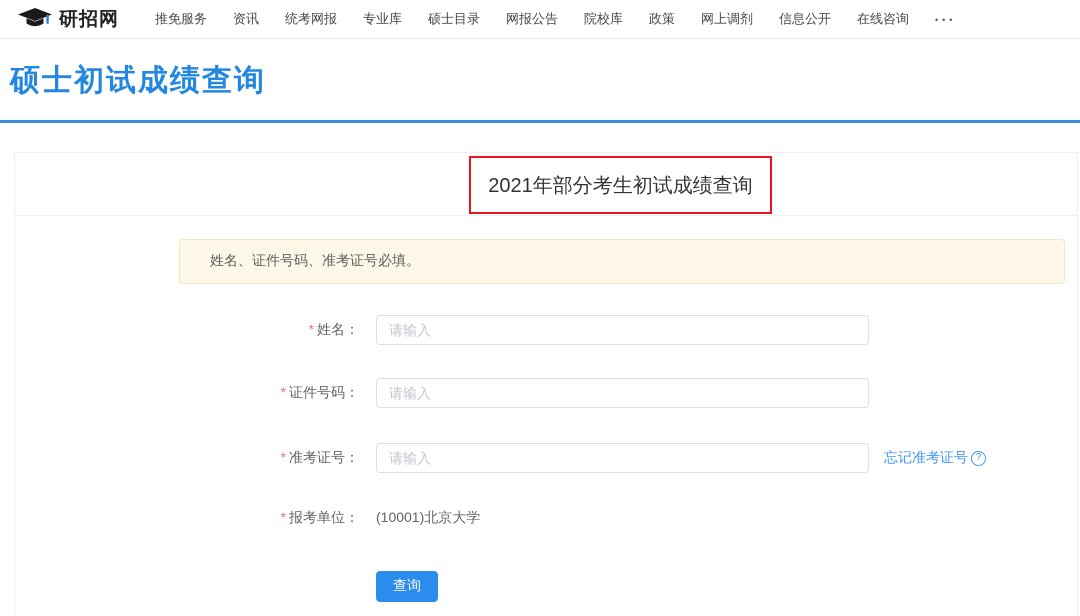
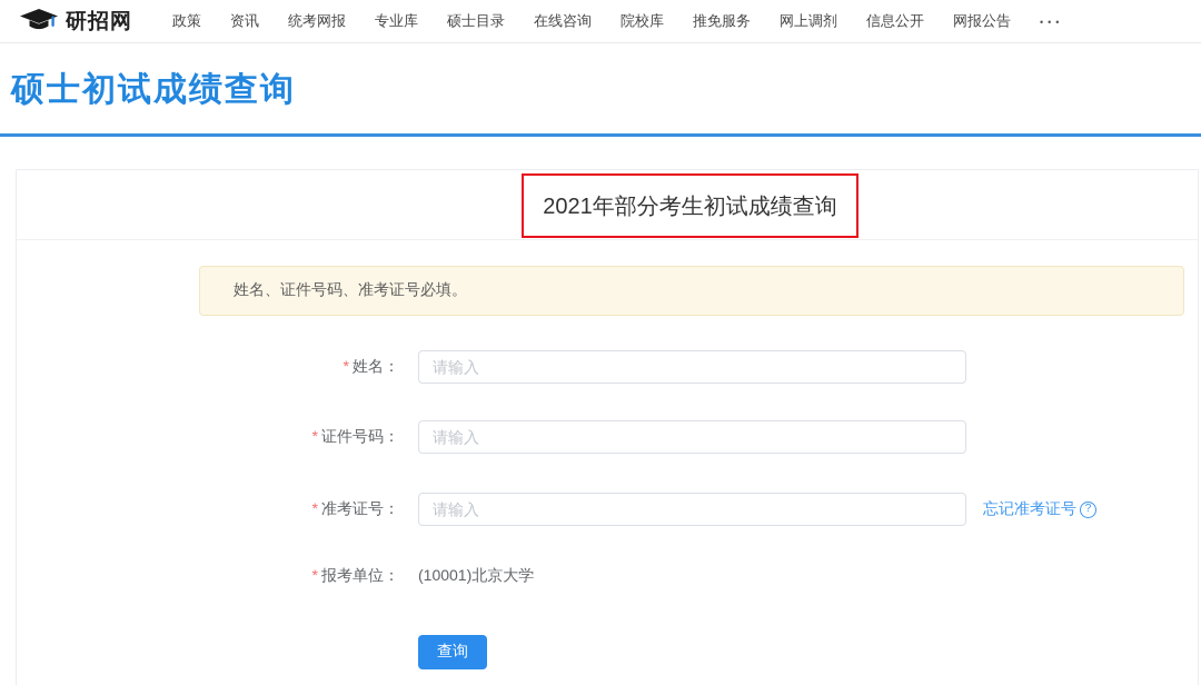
  研招网
- 推免服务
+ 政策
  资讯
  统考网报
  专业库
  硕士目录
- 网报公告
+ 在线咨询
  院校库
- 政策
+ 推免服务
  网上调剂
  信息公开
- 在线咨询
+ 网报公告
  •••
  硕士初试成绩查询
  2021年部分考生初试成绩查询
  姓名、证件号码、准考证号必填。
  * 姓名：
  请输入
  * 证件号码：
  请输入
  * 准考证号：
  请输入
  忘记准考证号
  ?
  * 报考单位：
  (10001)北京大学
  查询
